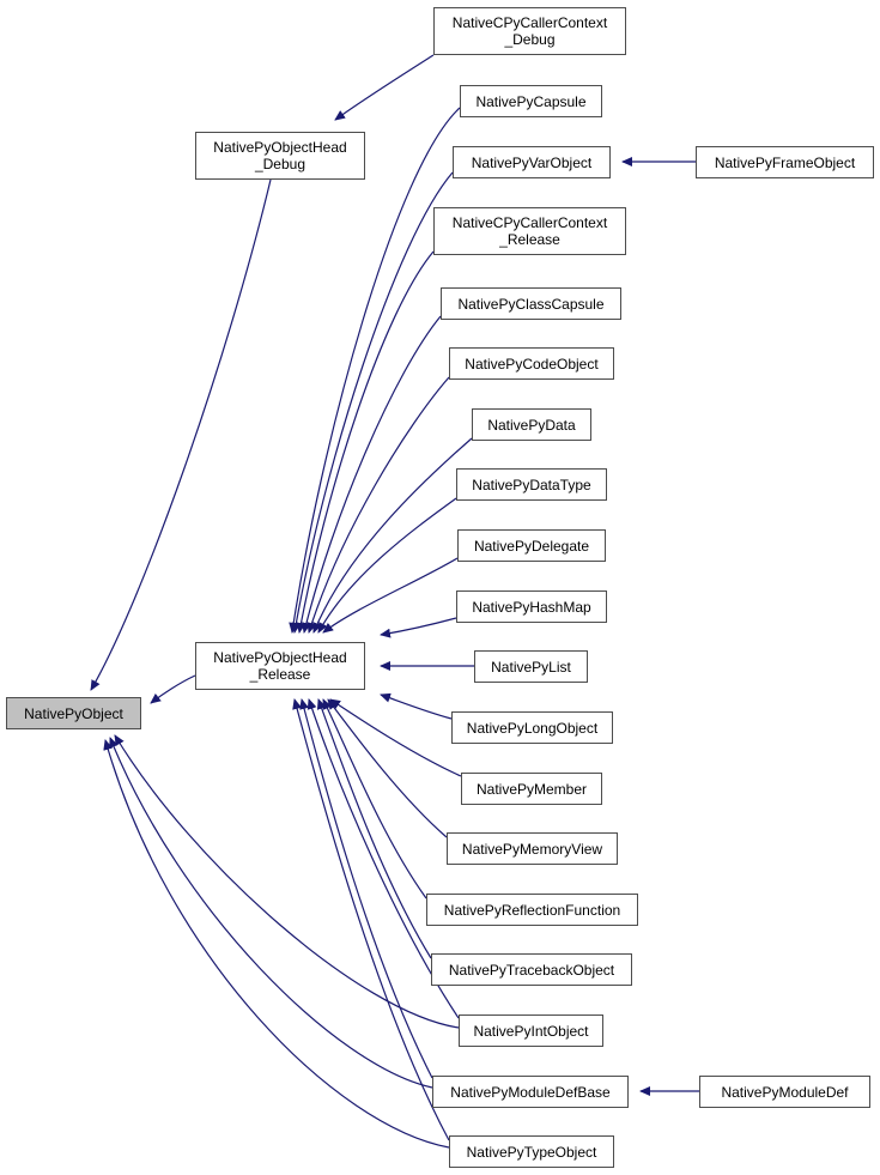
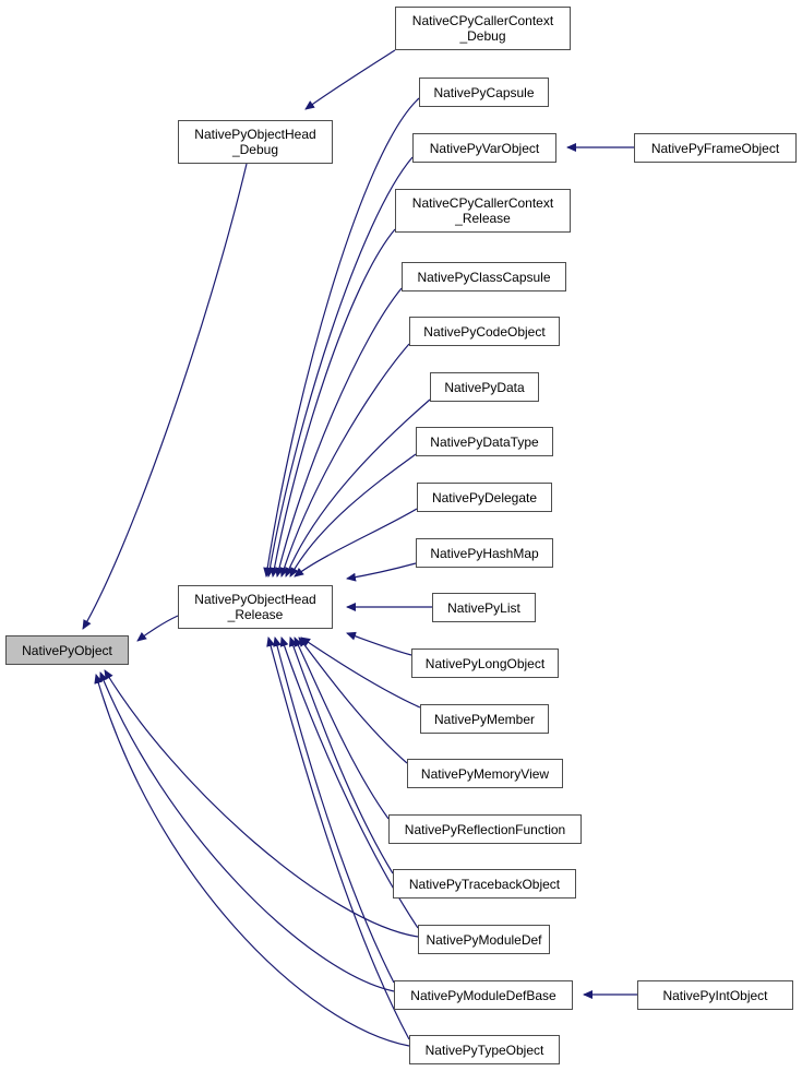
  NativePyObject
  NativePyObjectHead
  _Debug
  NativePyObjectHead
  _Release
  NativeCPyCallerContext
  _Debug
  NativePyCapsule
  NativePyVarObject
  NativeCPyCallerContext
  _Release
  NativePyClassCapsule
  NativePyCodeObject
  NativePyData
  NativePyDataType
  NativePyDelegate
  NativePyHashMap
  NativePyList
  NativePyLongObject
  NativePyMember
  NativePyMemoryView
  NativePyReflectionFunction
  NativePyTracebackObject
- NativePyIntObject
+ NativePyModuleDef
  NativePyModuleDefBase
  NativePyTypeObject
  NativePyFrameObject
- NativePyModuleDef
+ NativePyIntObject
